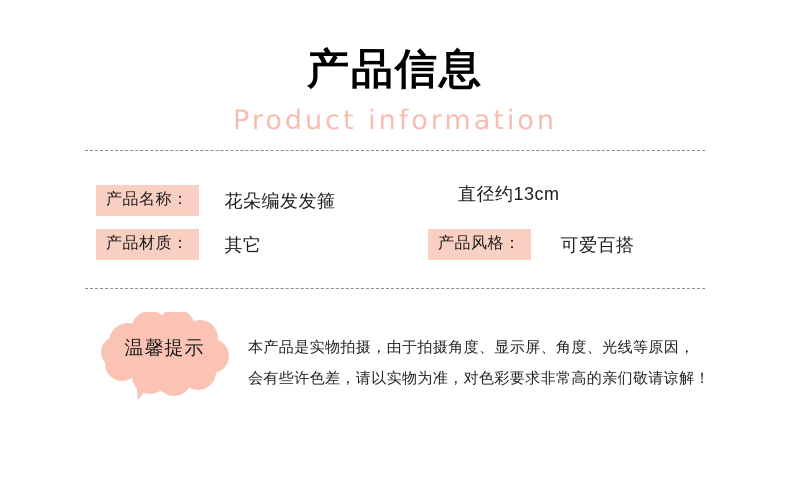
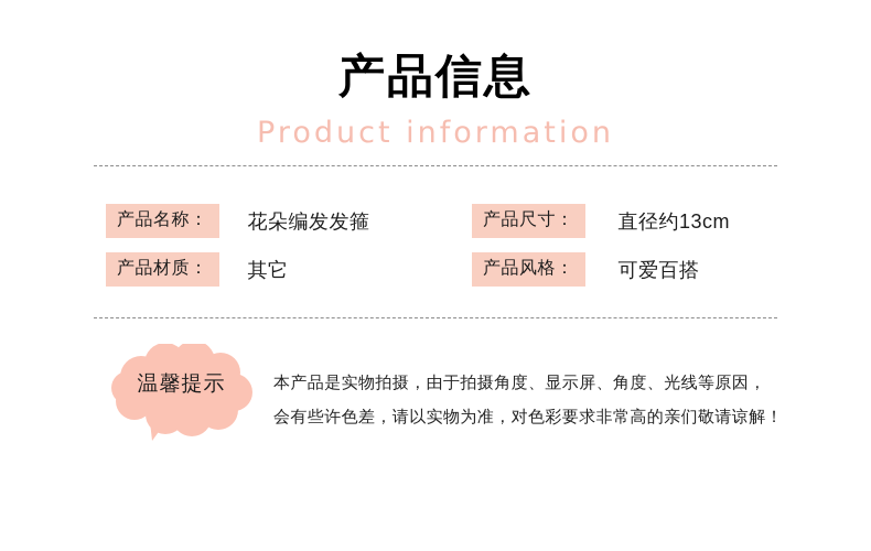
  产品信息
  Product information
  产品名称：
  花朵编发发箍
  产品材质：
  其它
+ 产品尺寸：
  直径约13cm
  产品风格：
  可爱百搭
  温馨提示
  本产品是实物拍摄，由于拍摄角度、显示屏、角度、光线等原因，
  会有些许色差，请以实物为准，对色彩要求非常高的亲们敬请谅解！
